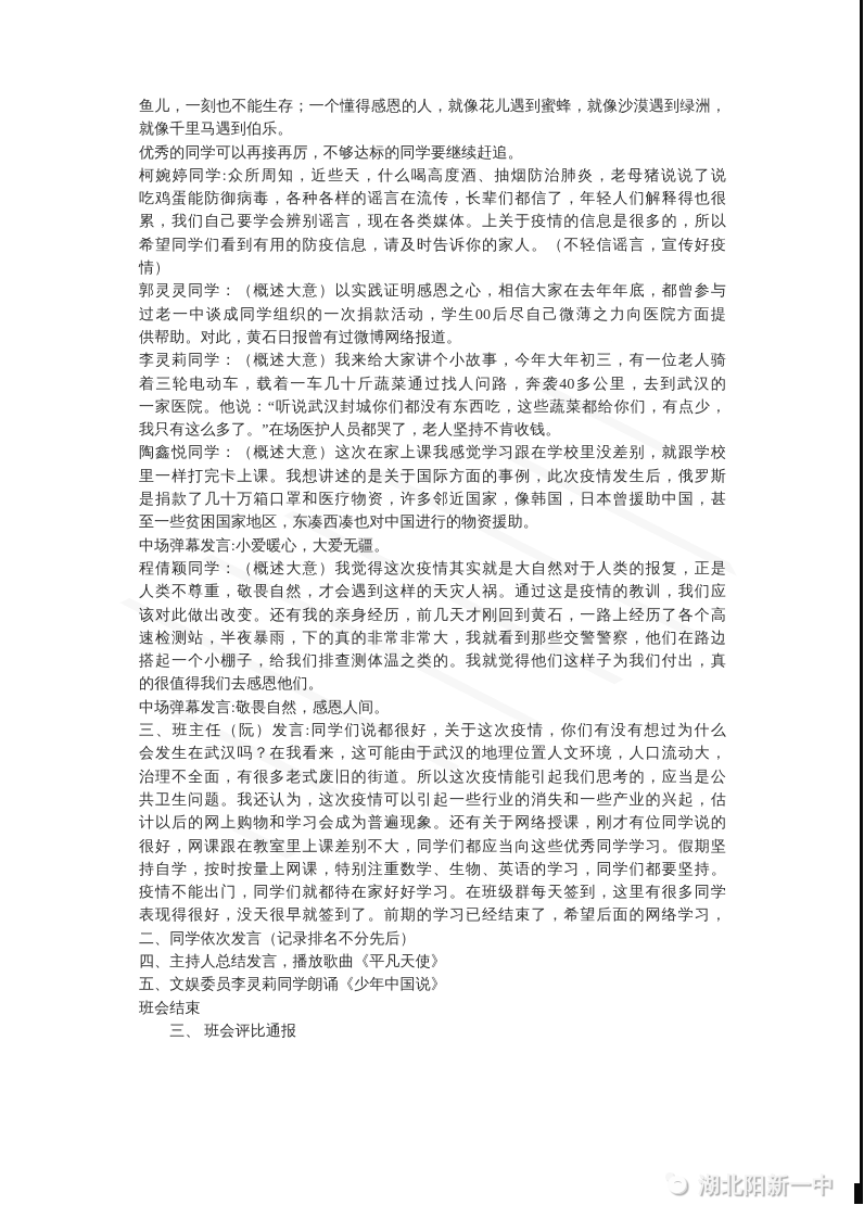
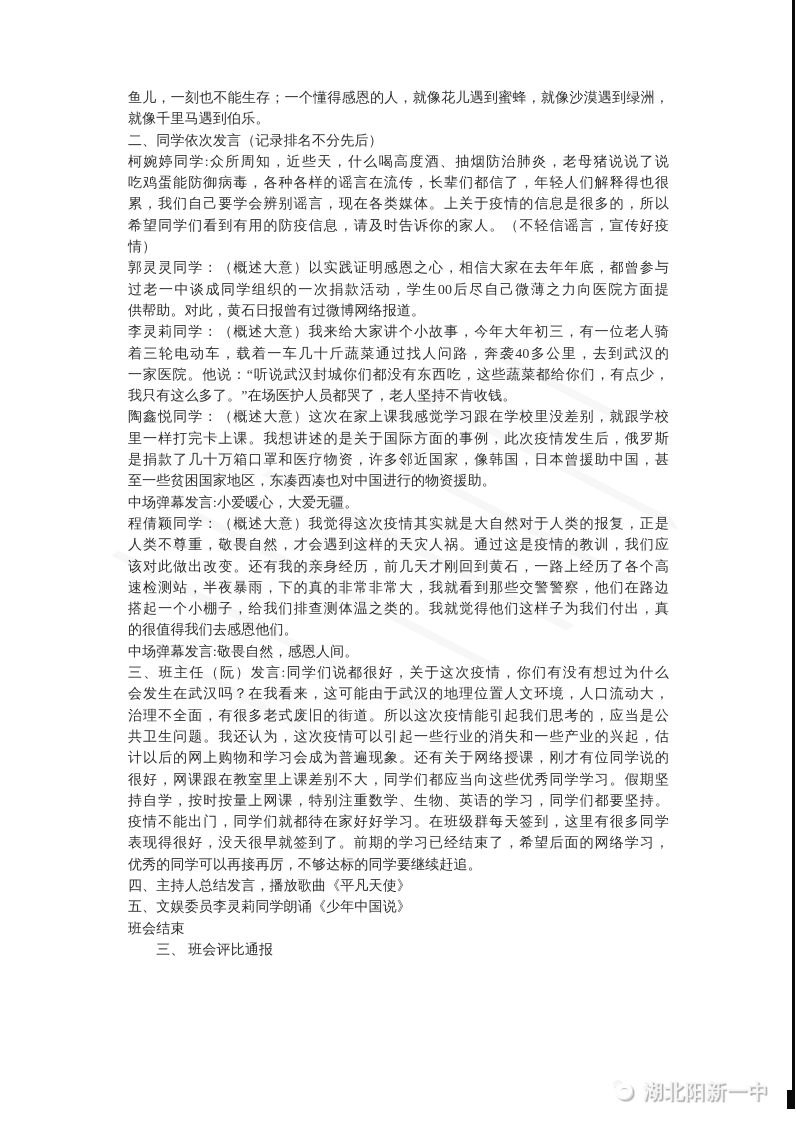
  鱼儿，一刻也不能生存；一个懂得感恩的人，就像花儿遇到蜜蜂，就像沙漠遇到绿洲，
  就像千里马遇到伯乐。
- 优秀的同学可以再接再厉，不够达标的同学要继续赶追。
+ 二、同学依次发言（记录排名不分先后）
  柯婉婷同学:众所周知，近些天，什么喝高度酒、抽烟防治肺炎，老母猪说说了说
  吃鸡蛋能防御病毒，各种各样的谣言在流传，长辈们都信了，年轻人们解释得也很
  累，我们自己要学会辨别谣言，现在各类媒体。上关于疫情的信息是很多的，所以
  希望同学们看到有用的防疫信息，请及时告诉你的家人。（不轻信谣言，宣传好疫
  情）
  郭灵灵同学：（概述大意）以实践证明感恩之心，相信大家在去年年底，都曾参与
  过老一中谈成同学组织的一次捐款活动，学生00后尽自己微薄之力向医院方面提
  供帮助。对此，黄石日报曾有过微博网络报道。
  李灵莉同学：（概述大意）我来给大家讲个小故事，今年大年初三，有一位老人骑
  着三轮电动车，载着一车几十斤蔬菜通过找人问路，奔袭40多公里，去到武汉的
  一家医院。他说：“听说武汉封城你们都没有东西吃，这些蔬菜都给你们，有点少，
  我只有这么多了。”在场医护人员都哭了，老人坚持不肯收钱。
  陶鑫悦同学：（概述大意）这次在家上课我感觉学习跟在学校里没差别，就跟学校
  里一样打完卡上课。我想讲述的是关于国际方面的事例，此次疫情发生后，俄罗斯
  是捐款了几十万箱口罩和医疗物资，许多邻近国家，像韩国，日本曾援助中国，甚
  至一些贫困国家地区，东凑西凑也对中国进行的物资援助。
  中场弹幕发言:小爱暖心，大爱无疆。
  程倩颖同学：（概述大意）我觉得这次疫情其实就是大自然对于人类的报复，正是
  人类不尊重，敬畏自然，才会遇到这样的天灾人祸。通过这是疫情的教训，我们应
  该对此做出改变。还有我的亲身经历，前几天才刚回到黄石，一路上经历了各个高
  速检测站，半夜暴雨，下的真的非常非常大，我就看到那些交警警察，他们在路边
  搭起一个小棚子，给我们排查测体温之类的。我就觉得他们这样子为我们付出，真
  的很值得我们去感恩他们。
  中场弹幕发言:敬畏自然，感恩人间。
  三、班主任（阮）发言:同学们说都很好，关于这次疫情，你们有没有想过为什么
  会发生在武汉吗？在我看来，这可能由于武汉的地理位置人文环境，人口流动大，
  治理不全面，有很多老式废旧的街道。所以这次疫情能引起我们思考的，应当是公
  共卫生问题。我还认为，这次疫情可以引起一些行业的消失和一些产业的兴起，估
  计以后的网上购物和学习会成为普遍现象。还有关于网络授课，刚才有位同学说的
  很好，网课跟在教室里上课差别不大，同学们都应当向这些优秀同学学习。假期坚
  持自学，按时按量上网课，特别注重数学、生物、英语的学习，同学们都要坚持。
  疫情不能出门，同学们就都待在家好好学习。在班级群每天签到，这里有很多同学
  表现得很好，没天很早就签到了。前期的学习已经结束了，希望后面的网络学习，
- 二、同学依次发言（记录排名不分先后）
+ 优秀的同学可以再接再厉，不够达标的同学要继续赶追。
  四、主持人总结发言，播放歌曲《平凡天使》
  五、文娱委员李灵莉同学朗诵《少年中国说》
  班会结束
  三、 班会评比通报
  湖北阳新一中
